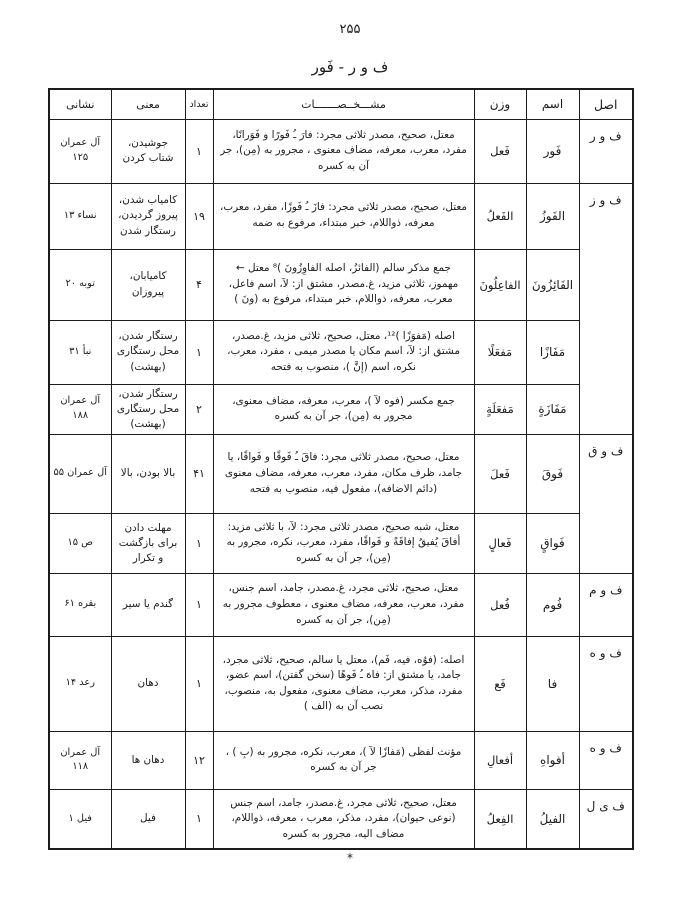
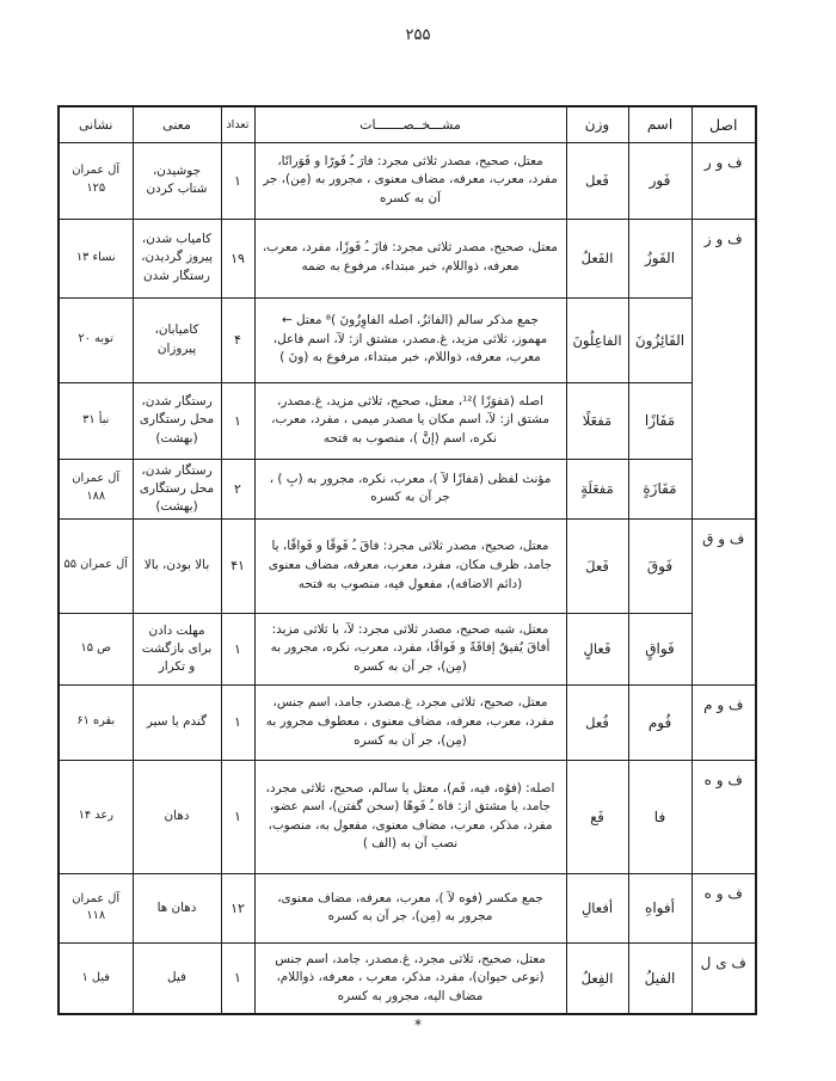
  ۲۵۵
- ف و ر - فَور
  اصل	اسم	وزن	مشـــخــصـــــــات	تعداد	معنی	نشانی
  ف و ر	فَور	فَعل	معتل، صحیح، مصدر ثلاثی مجرد: فارَ ـُ فَورًا و فَوَرانًا، مفرد، معرب، معرفه، مضاف معنوی ، مجرور به (مِن)، جر آن به کسره	۱	جوشیدن، شتاب کردن	آل عمران ۱۲۵
  ف و ز	الفَوزُ	الفَعلُ	معتل، صحیح، مصدر ثلاثی مجرد: فازَ ـُ فَوزًا، مفرد، معرب، معرفه، ذواللام، خبر مبتداء، مرفوع به ضمه	۱۹	کامیاب شدن، پیروز گردیدن، رستگار شدن	نساء ۱۳
  الفَائِزُونَ	الفاعِلُونَ	جمع مذکر سالم (الفائزُ، اصله الفاوِزُونَ )⁸ معتل ← مهموز، ثلاثی مزید، غ.مصدر، مشتق از: ﻵ، اسم فاعل، معرب، معرفه، ذواللام، خبر مبتداء، مرفوع به (ونَ )	۴	کامیابان، پیروزان	توبه ۲۰
  مَفَازًا	مَفعَلًا	اصله (مَفوَزًا )¹²، معتل، صحیح، ثلاثی مزید، غ.مصدر، مشتق از: ﻵ، اسم مکان یا مصدر میمی ، مفرد، معرب، نکره، اسم (إنَّ )، منصوب به فتحه	۱	رستگار شدن، محل رستگاری (بهشت)	نبأ ۳۱
- مَفَازَةٍ	مَفعَلَةٍ	جمع مکسر (فوه ﻵ )، معرب، معرفه، مضاف معنوی، مجرور به (مِن)، جر آن به کسره	۲	رستگار شدن، محل رستگاری (بهشت)	آل عمران ۱۸۸
+ مَفَازَةٍ	مَفعَلَةٍ	مؤنث لفظی (مَفازًا ﻵ )، معرب، نکره، مجرور به (بِ ) ، جر آن به کسره	۲	رستگار شدن، محل رستگاری (بهشت)	آل عمران ۱۸۸
  ف و ق	فَوقَ	فَعلَ	معتل، صحیح، مصدر ثلاثی مجرد: فاقَ ـُ فَوقًا و فَواقًا، یا جامد، ظرف مکان، مفرد، معرب، معرفه، مضاف معنوی (دائم الاضافه)، مفعول فیه، منصوب به فتحه	۴۱	بالا بودن، بالا	آل عمران ۵۵
  فَواقٍ	فَعالٍ	معتل، شبه صحیح، مصدر ثلاثی مجرد: ﻵ، با ثلاثی مزید: أفاقَ یُفیقُ إفاقَةً و فَواقًا، مفرد، معرب، نکره، مجرور به (مِن)، جر آن به کسره	۱	مهلت دادن برای بازگشت و تکرار	ص ۱۵
  ف و م	فُوم	فُعل	معتل، صحیح، ثلاثی مجرد، غ.مصدر، جامد، اسم جنس، مفرد، معرب، معرفه، مضاف معنوی ، معطوف مجرور به (مِن)، جر آن به کسره	۱	گندم یا سیر	بقره ۶۱
  ف و ه	فا	فَع	اصله: (فوُه، فیه، فَم)، معتل یا سالم، صحیح، ثلاثی مجرد، جامد، یا مشتق از: فاهَ ـُ فَوهًا (سخن گفتن)، اسم عضو، مفرد، مذکر، معرب، مضاف معنوی، مفعول به، منصوب، نصب آن به (الف )	۱	دهان	رعد ۱۴
- ف و ه	أفواهِ	أفعالِ	مؤنث لفظی (مَفازًا ﻵ )، معرب، نکره، مجرور به (بِ ) ، جر آن به کسره	۱۲	دهان ها	آل عمران ۱۱۸
+ ف و ه	أفواهِ	أفعالِ	جمع مکسر (فوه ﻵ )، معرب، معرفه، مضاف معنوی، مجرور به (مِن)، جر آن به کسره	۱۲	دهان ها	آل عمران ۱۱۸
  ف ی ل	الفیلُ	الفِعلُ	معتل، صحیح، ثلاثی مجرد، غ.مصدر، جامد، اسم جنس (نوعی حیوان)، مفرد، مذکر، معرب ، معرفه، ذواللام، مضاف الیه، مجرور به کسره	۱	فیل	فیل ۱
  *
